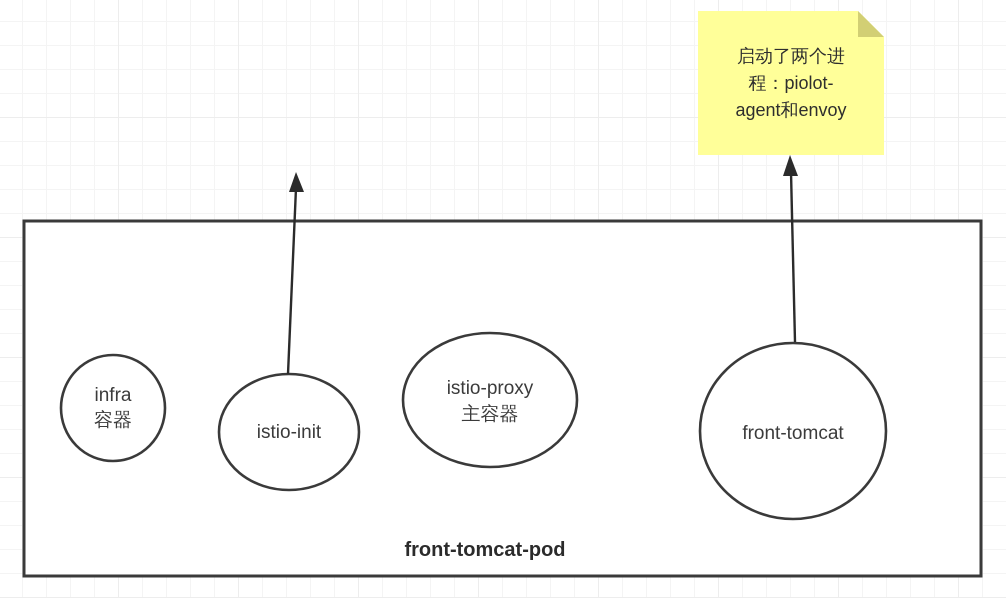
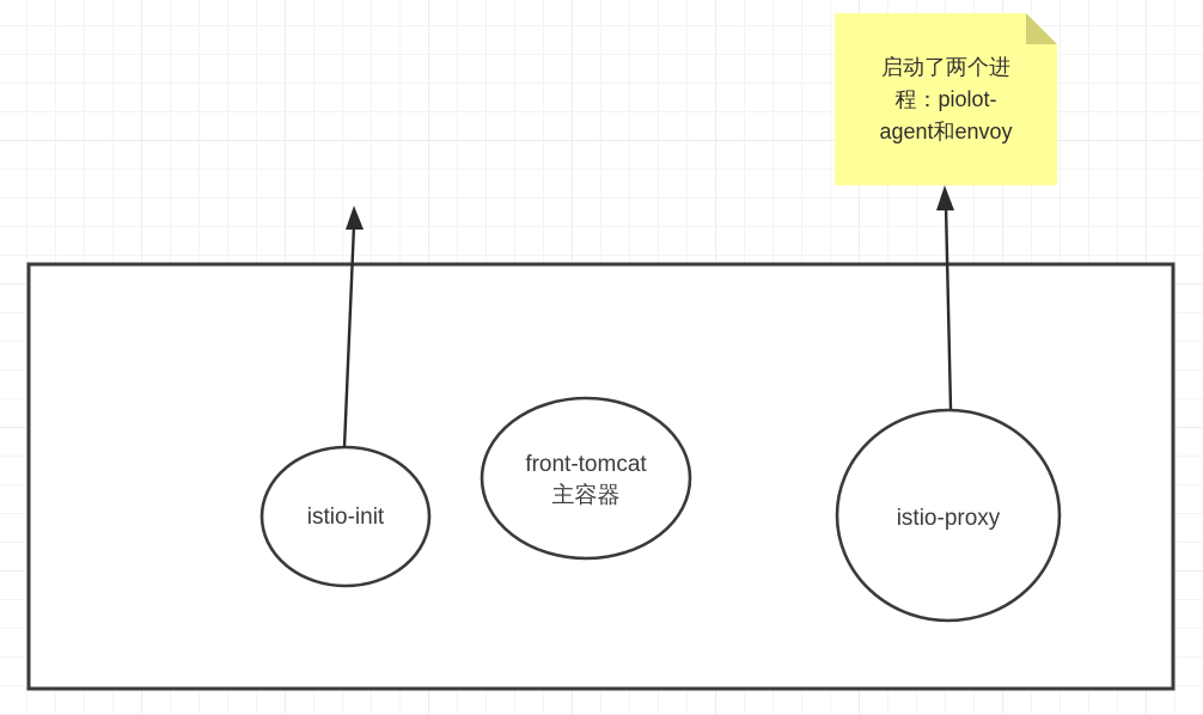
- front-tomcat-pod
- infra
- 容器
  istio-init
- istio-proxy
+ front-tomcat
  主容器
- front-tomcat
+ istio-proxy
  启动了两个进
  程：piolot-
  agent和envoy
